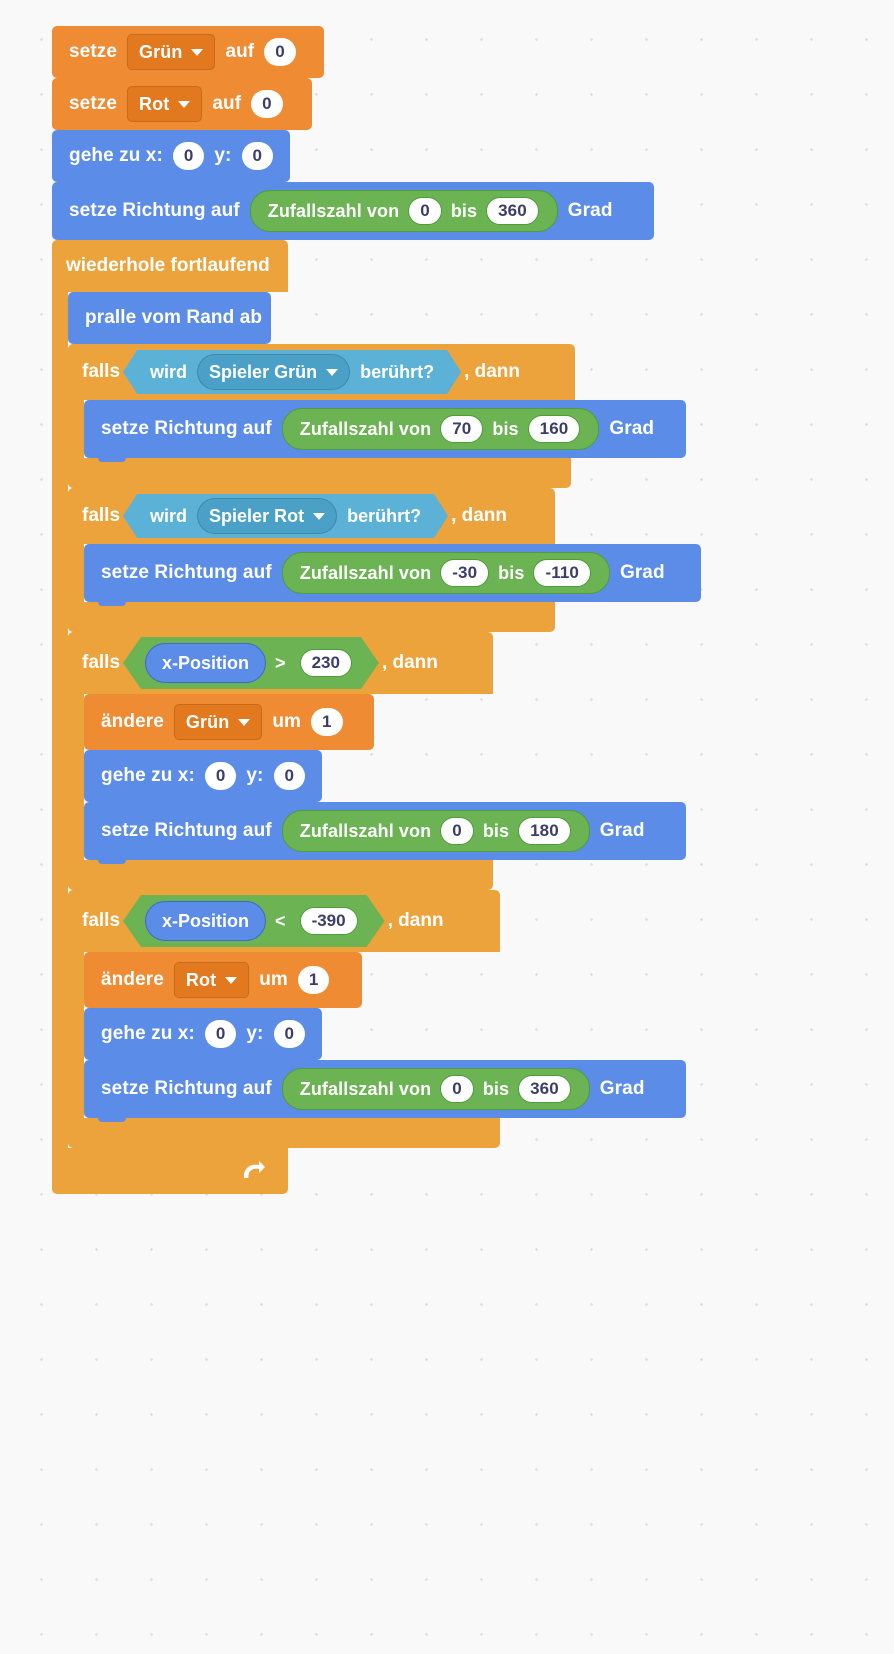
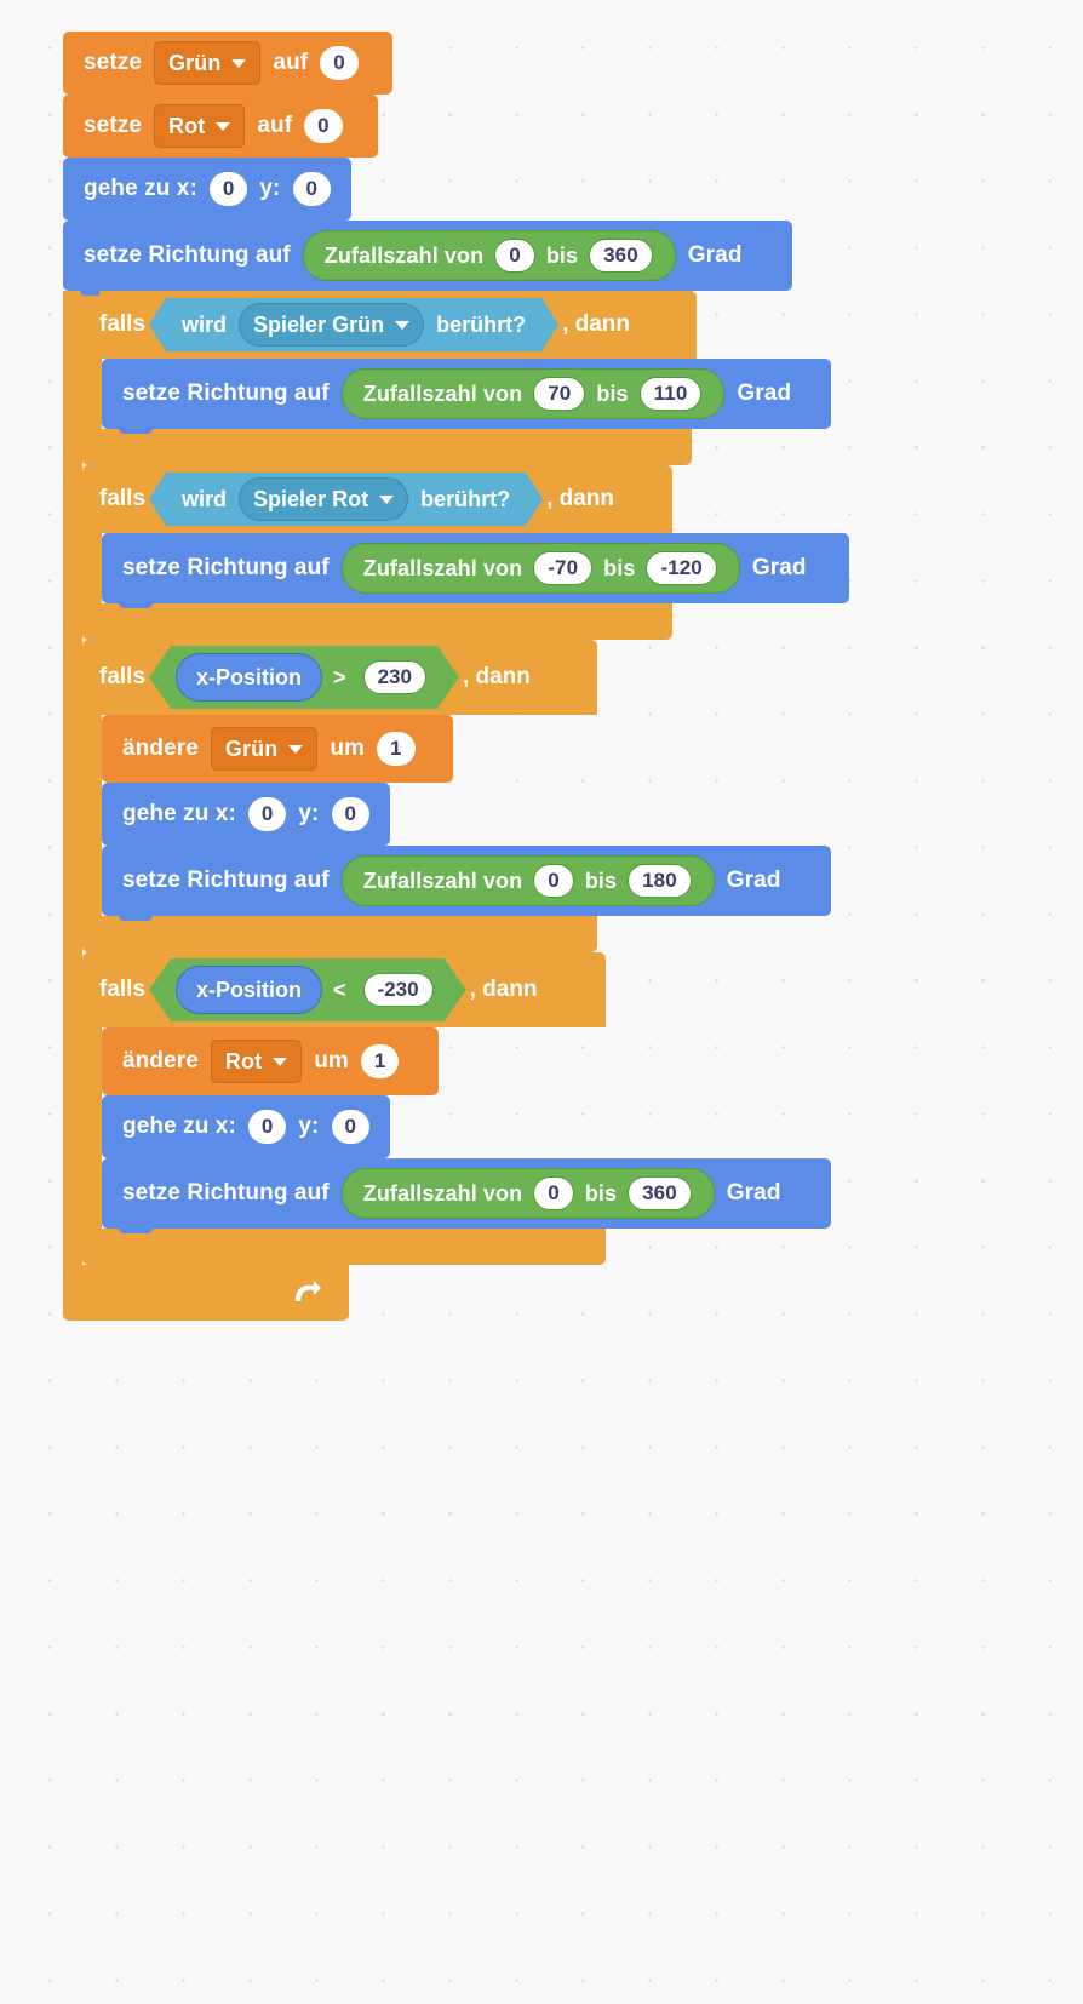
  setze
  Grün
  auf
  0
  setze
  Rot
  auf
  0
  gehe zu x:
  0
  y:
  0
  setze Richtung auf
  Zufallszahl von
  0
  bis
  360
  Grad
- wiederhole fortlaufend
- pralle vom Rand ab
  falls
  wird
  Spieler Grün
  berührt?
  , dann
  setze Richtung auf
  Zufallszahl von
  70
  bis
- 160
+ 110
  Grad
  falls
  wird
  Spieler Rot
  berührt?
  , dann
  setze Richtung auf
  Zufallszahl von
- -30
+ -70
  bis
- -110
+ -120
  Grad
  falls
  x-Position
  >
  230
  , dann
  ändere
  Grün
  um
  1
  gehe zu x:
  0
  y:
  0
  setze Richtung auf
  Zufallszahl von
  0
  bis
  180
  Grad
  falls
  x-Position
  <
- -390
+ -230
  , dann
  ändere
  Rot
  um
  1
  gehe zu x:
  0
  y:
  0
  setze Richtung auf
  Zufallszahl von
  0
  bis
  360
  Grad
